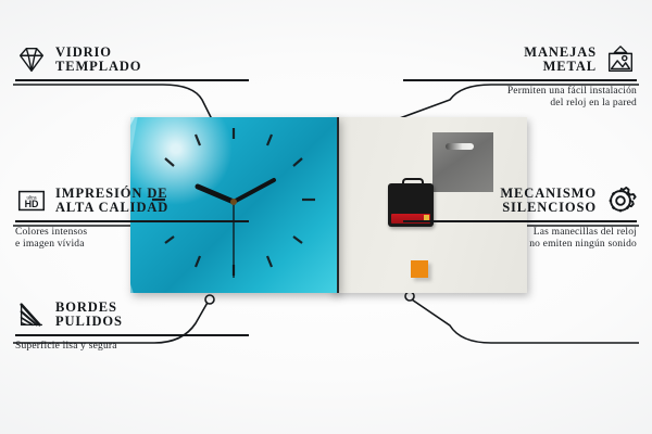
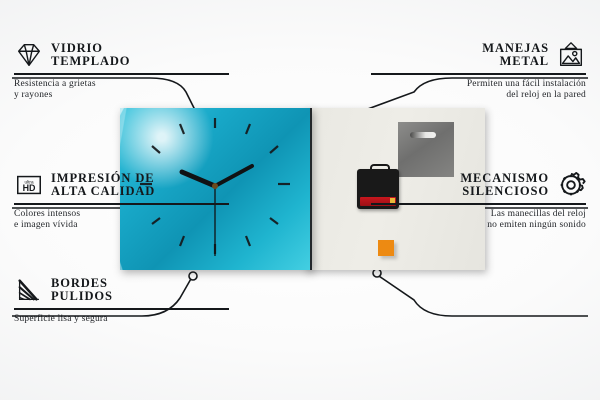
  VIDRIO
  TEMPLADO
+ Resistencia a grietas
+ y rayones
  HD
  IMPRESIÓN DE
  ALTA CALIDAD
  Colores intensos
  e imagen vívida
  BORDES
  PULIDOS
  Superficie lisa y segura
  MANEJAS
  METAL
  Permiten una fácil instalación
  del reloj en la pared
  MECANISMO
  SILENCIOSO
  Las manecillas del reloj
  no emiten ningún sonido
